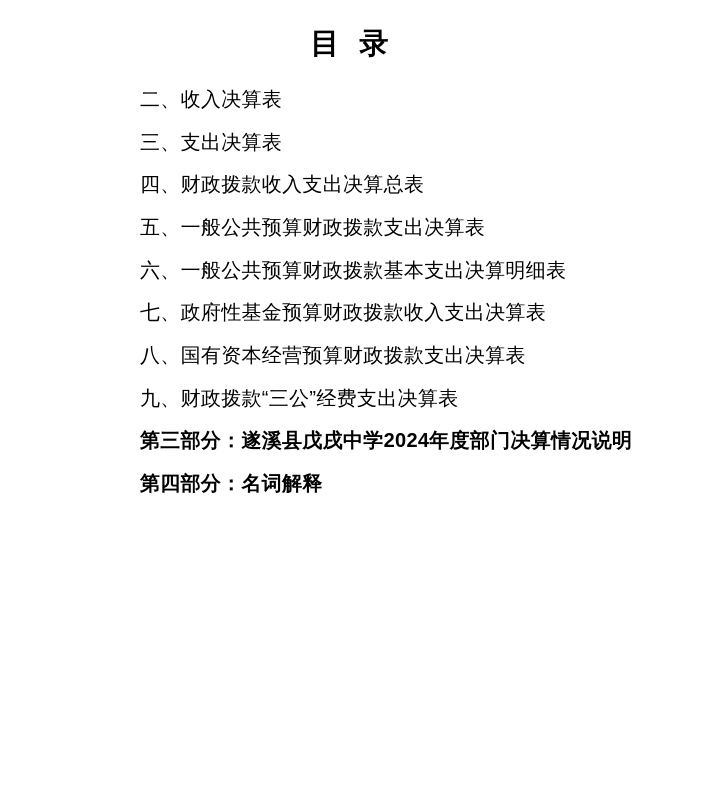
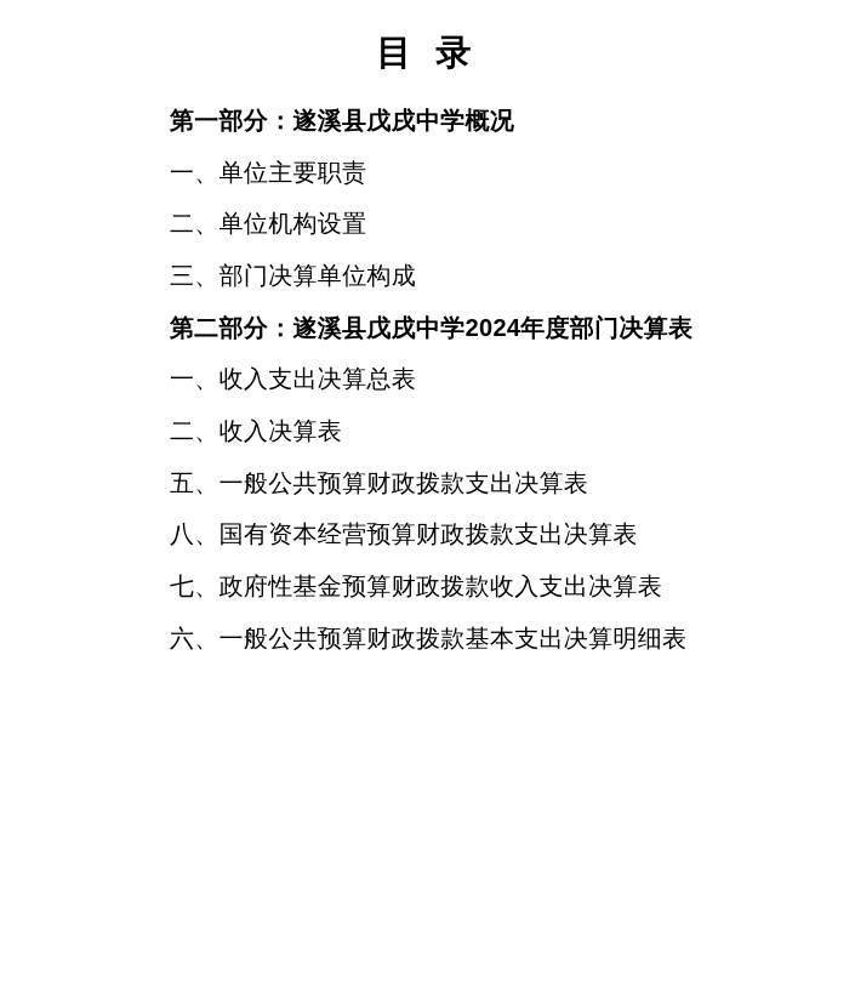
  目 录
+ 第一部分：遂溪县戊戌中学概况
+ 一、单位主要职责
+ 二、单位机构设置
+ 三、部门决算单位构成
+ 第二部分：遂溪县戊戌中学2024年度部门决算表
+ 一、收入支出决算总表
  二、收入决算表
- 三、支出决算表
- 四、财政拨款收入支出决算总表
  五、一般公共预算财政拨款支出决算表
- 六、一般公共预算财政拨款基本支出决算明细表
+ 八、国有资本经营预算财政拨款支出决算表
  七、政府性基金预算财政拨款收入支出决算表
- 八、国有资本经营预算财政拨款支出决算表
+ 六、一般公共预算财政拨款基本支出决算明细表
- 九、财政拨款“三公”经费支出决算表
- 第三部分：遂溪县戊戌中学2024年度部门决算情况说明
- 第四部分：名词解释
